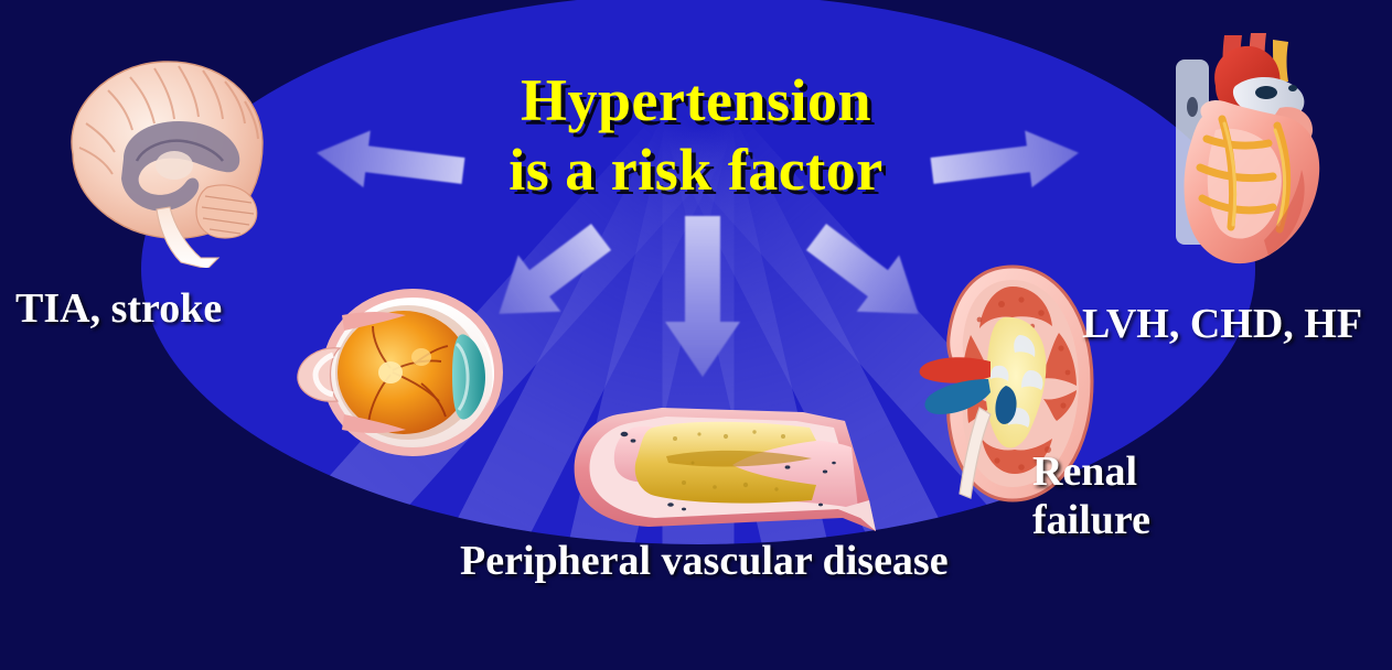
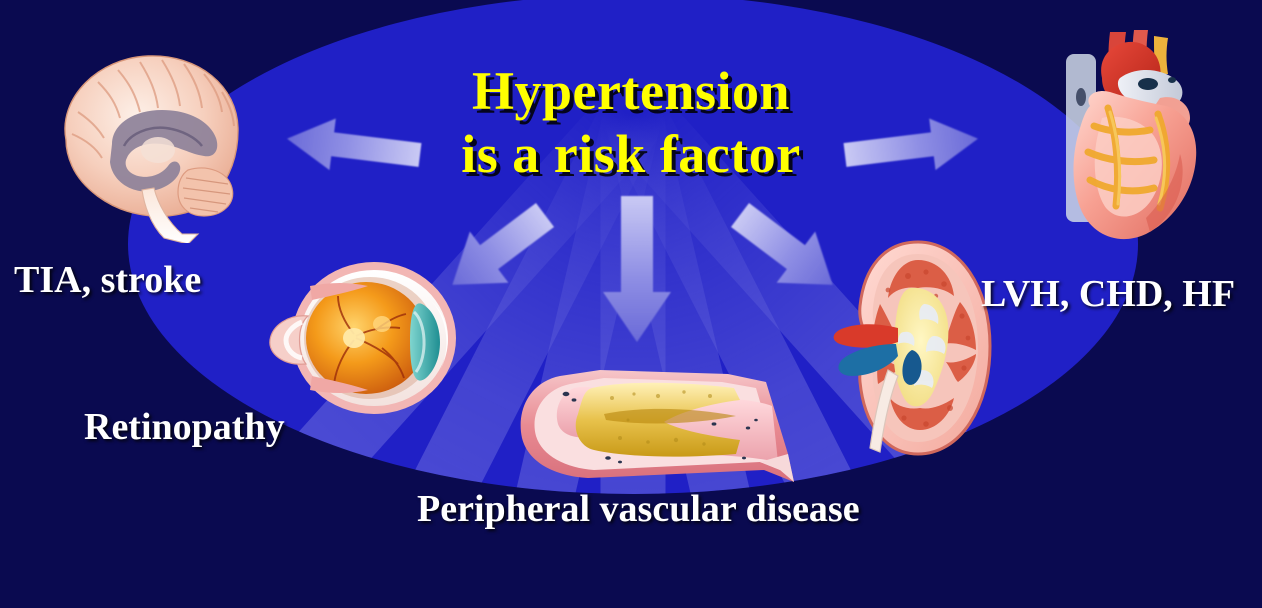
  Hypertension
  is a risk factor
  TIA, stroke
+ Retinopathy
  LVH, CHD, HF
- Renal failure
  Peripheral vascular disease
